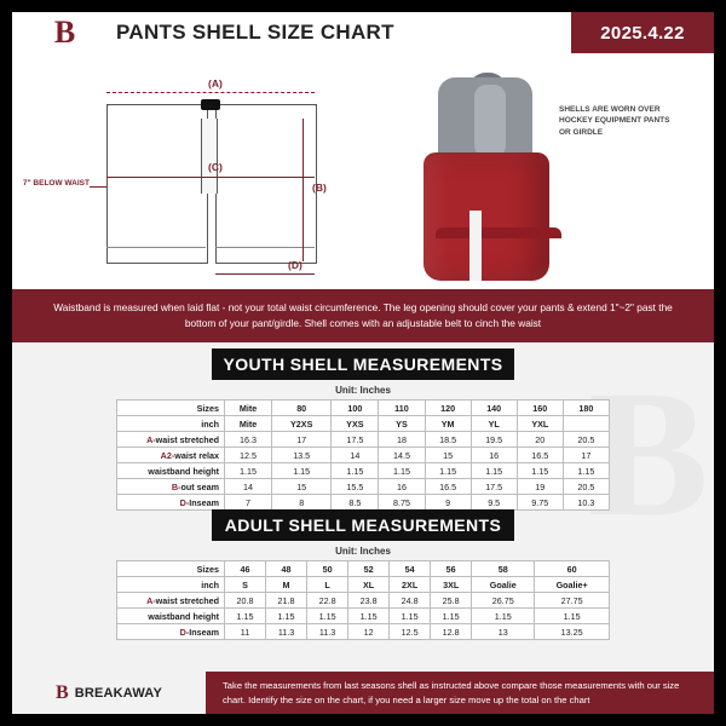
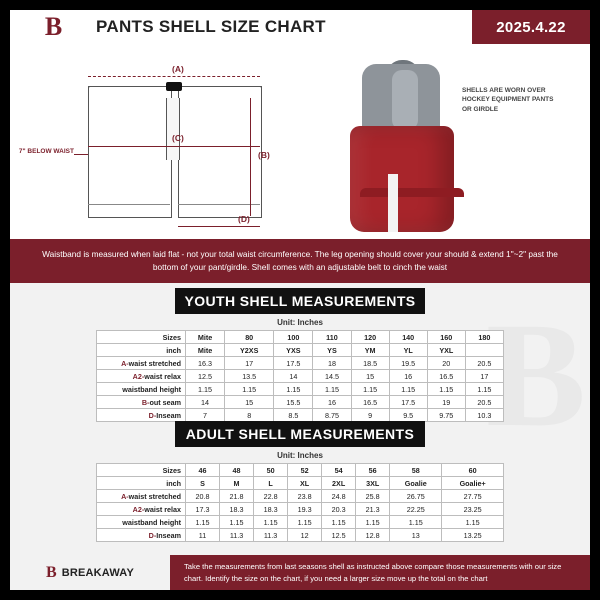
  B
  B
  PANTS SHELL SIZE CHART
  2025.4.22
  (A)
  (C)
  (B)
  (D)
- Waistband is measured when laid flat - not your total waist circumference. The leg opening should cover your pants & extend 1"~2" past the bottom of your pant/girdle. Shell comes with an adjustable belt to cinch the waist
+ Waistband is measured when laid flat - not your total waist circumference. The leg opening should cover your should & extend 1"~2" past the bottom of your pant/girdle. Shell comes with an adjustable belt to cinch the waist
  YOUTH SHELL MEASUREMENTS
  Unit: Inches
  Sizes	Mite	80	100	110	120	140	160	180
  inch	Mite	Y2XS	YXS	YS	YM	YL	YXL
  A-waist stretched	16.3	17	17.5	18	18.5	19.5	20	20.5
  A2-waist relax	12.5	13.5	14	14.5	15	16	16.5	17
  waistband height	1.15	1.15	1.15	1.15	1.15	1.15	1.15	1.15
  B-out seam	14	15	15.5	16	16.5	17.5	19	20.5
  D-Inseam	7	8	8.5	8.75	9	9.5	9.75	10.3
  ADULT SHELL MEASUREMENTS
  Unit: Inches
  Sizes	46	48	50	52	54	56	58	60
  inch	S	M	L	XL	2XL	3XL	Goalie	Goalie+
  A-waist stretched	20.8	21.8	22.8	23.8	24.8	25.8	26.75	27.75
+ A2-waist relax	17.3	18.3	18.3	19.3	20.3	21.3	22.25	23.25
  waistband height	1.15	1.15	1.15	1.15	1.15	1.15	1.15	1.15
  D-Inseam	11	11.3	11.3	12	12.5	12.8	13	13.25
  B
  BREAKAWAY
  Take the measurements from last seasons shell as instructed above compare those measurements with our size chart. Identify the size on the chart, if you need a larger size move up the total on the chart
